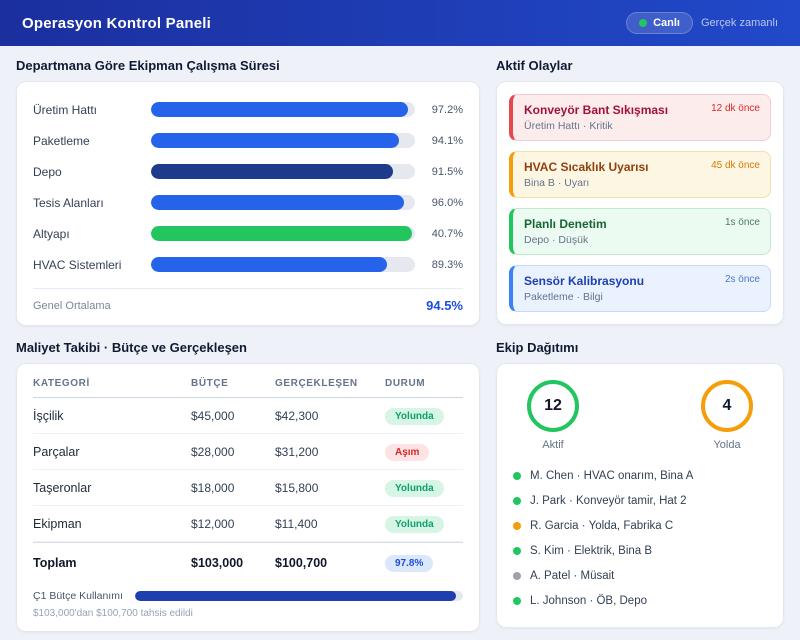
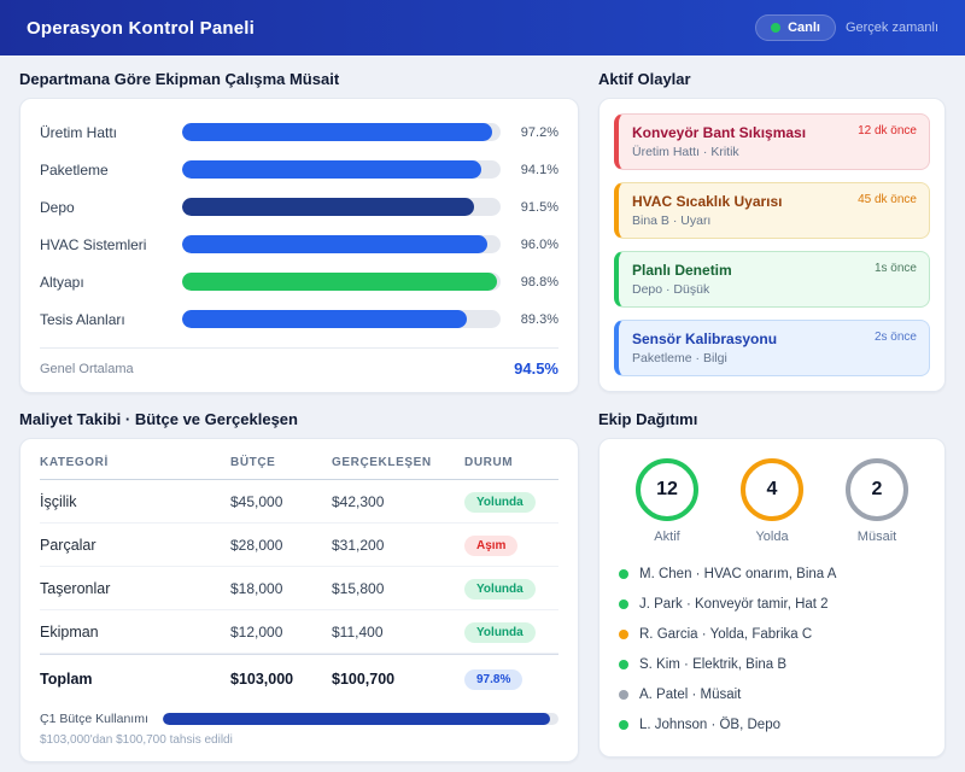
  Operasyon Kontrol Paneli
  Canlı
  Gerçek zamanlı
- Departmana Göre Ekipman Çalışma Süresi
+ Departmana Göre Ekipman Çalışma Müsait
  Üretim Hattı
  97.2%
  Paketleme
  94.1%
  Depo
  91.5%
- Tesis Alanları
+ HVAC Sistemleri
  96.0%
  Altyapı
- 40.7%
+ 98.8%
- HVAC Sistemleri
+ Tesis Alanları
  89.3%
  Genel Ortalama
  94.5%
  Aktif Olaylar
  Konveyör Bant Sıkışması
  Üretim Hattı · Kritik
  12 dk önce
  HVAC Sıcaklık Uyarısı
  Bina B · Uyarı
  45 dk önce
  Planlı Denetim
  Depo · Düşük
  1s önce
  Sensör Kalibrasyonu
  Paketleme · Bilgi
  2s önce
  Maliyet Takibi · Bütçe ve Gerçekleşen
  KATEGORİ
  BÜTÇE
  GERÇEKLEŞEN
  DURUM
  İşçilik
  $45,000
  $42,300
  Yolunda
  Parçalar
  $28,000
  $31,200
  Aşım
  Taşeronlar
  $18,000
  $15,800
  Yolunda
  Ekipman
  $12,000
  $11,400
  Yolunda
  Toplam
  $103,000
  $100,700
  97.8%
  Ç1 Bütçe Kullanımı
  $103,000'dan $100,700 tahsis edildi
  Ekip Dağıtımı
  12
  Aktif
  4
  Yolda
+ 2
+ Müsait
  M. Chen · HVAC onarım, Bina A
  J. Park · Konveyör tamir, Hat 2
  R. Garcia · Yolda, Fabrika C
  S. Kim · Elektrik, Bina B
  A. Patel · Müsait
  L. Johnson · ÖB, Depo
